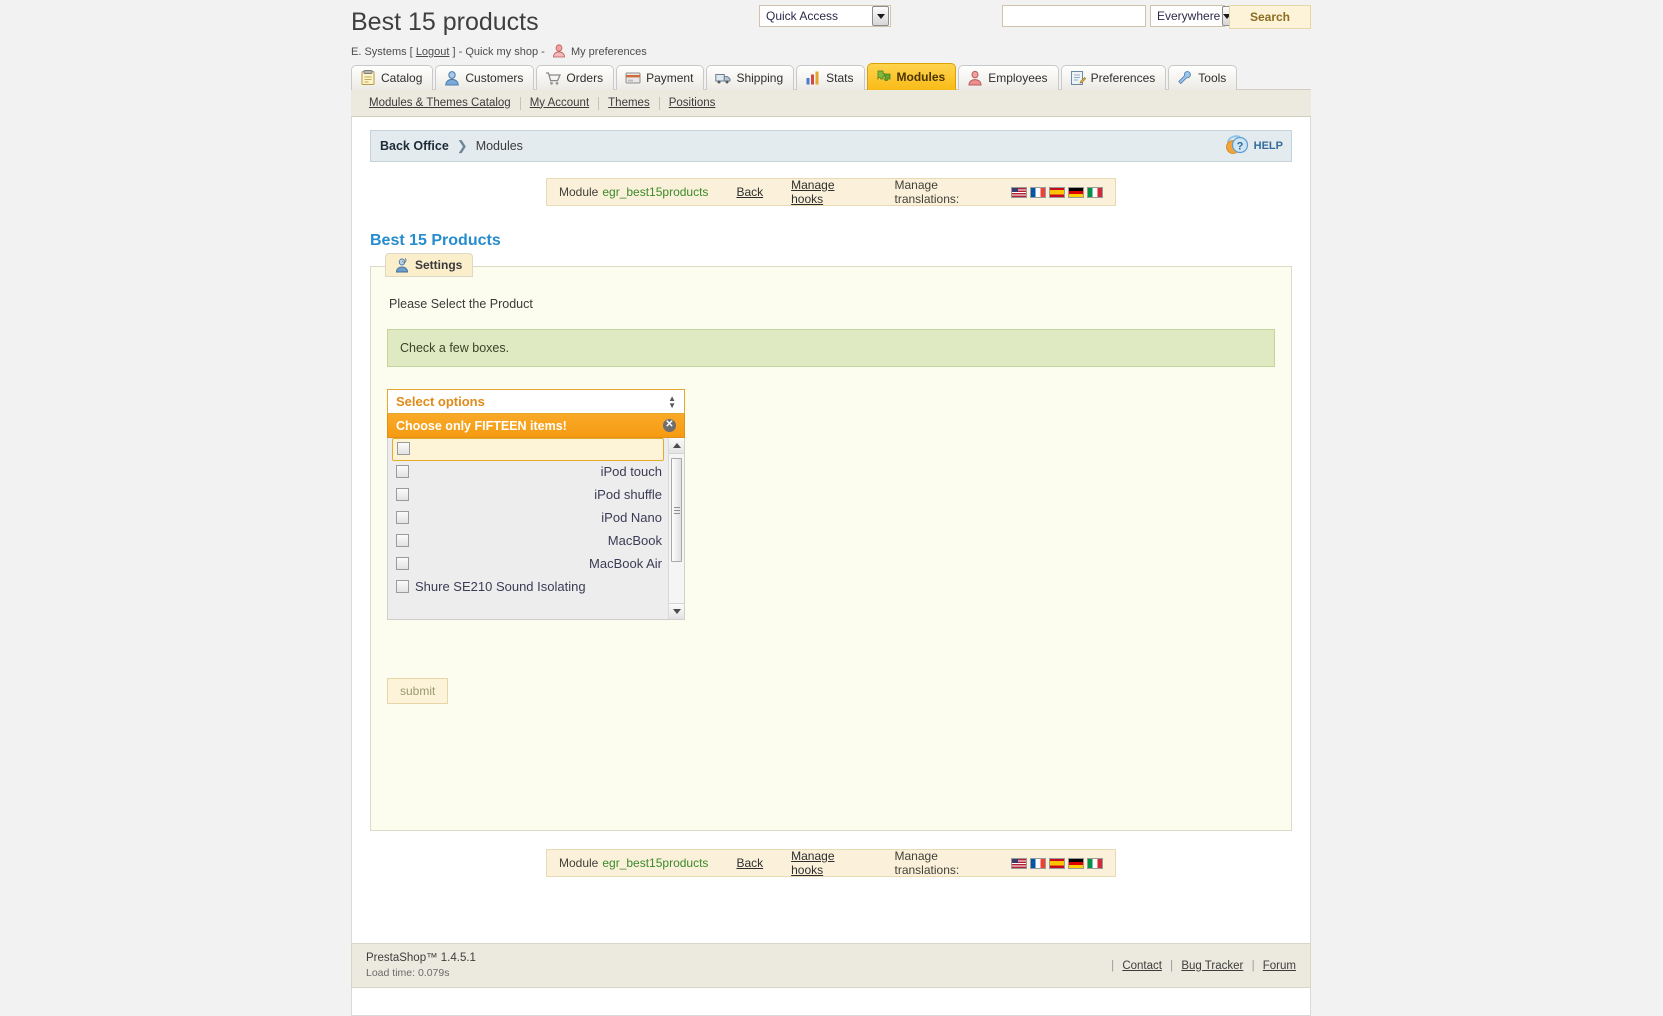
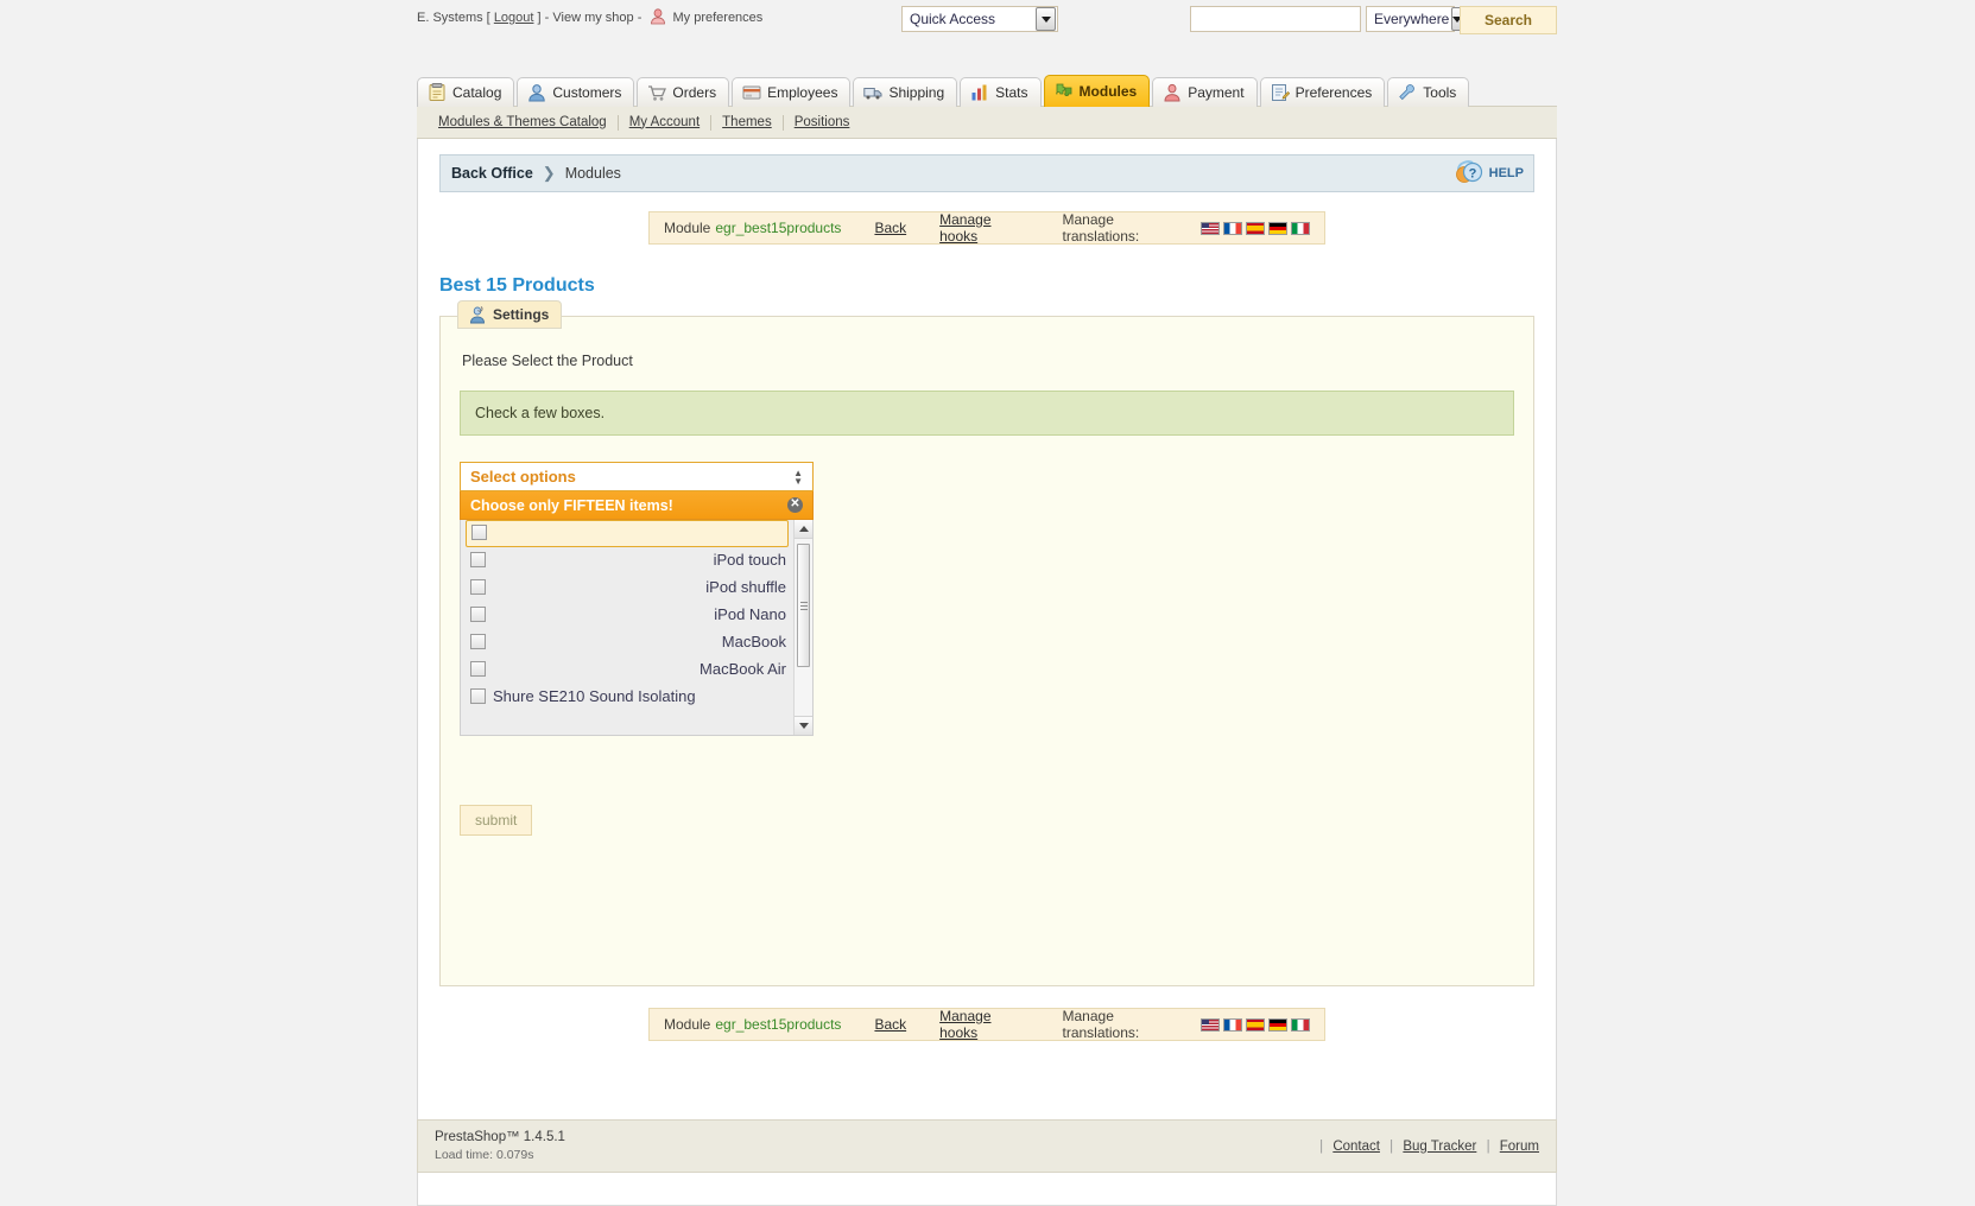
- Best 15 products
- E. Systems [ Logout ] - Quick my shop - My preferences
+ E. Systems [ Logout ] - View my shop - My preferences
  Quick Access
  Everywhere
  Search
  Catalog
  Customers
  Orders
- Payment
+ Employees
  Shipping
  Stats
  Modules
- Employees
+ Payment
  Preferences
  Tools
  Modules & Themes Catalog
  My Account
  Themes
  Positions
  Back Office
  ❯
  Modules
  ?
  HELP
  Module
  egr_best15products
  Back
  Manage hooks
  Manage translations:
  Best 15 Products
  Settings
  Please Select the Product
  Check a few boxes.
  Select options
  ▲
  ▼
  Choose only FIFTEEN items!
  ✕
  iPod touch
  iPod shuffle
  iPod Nano
  MacBook
  MacBook Air
  Shure SE210 Sound Isolating
  submit
  Module
  egr_best15products
  Back
  Manage hooks
  Manage translations:
  PrestaShop™ 1.4.5.1
  Load time: 0.079s
  | Contact | Bug Tracker | Forum
